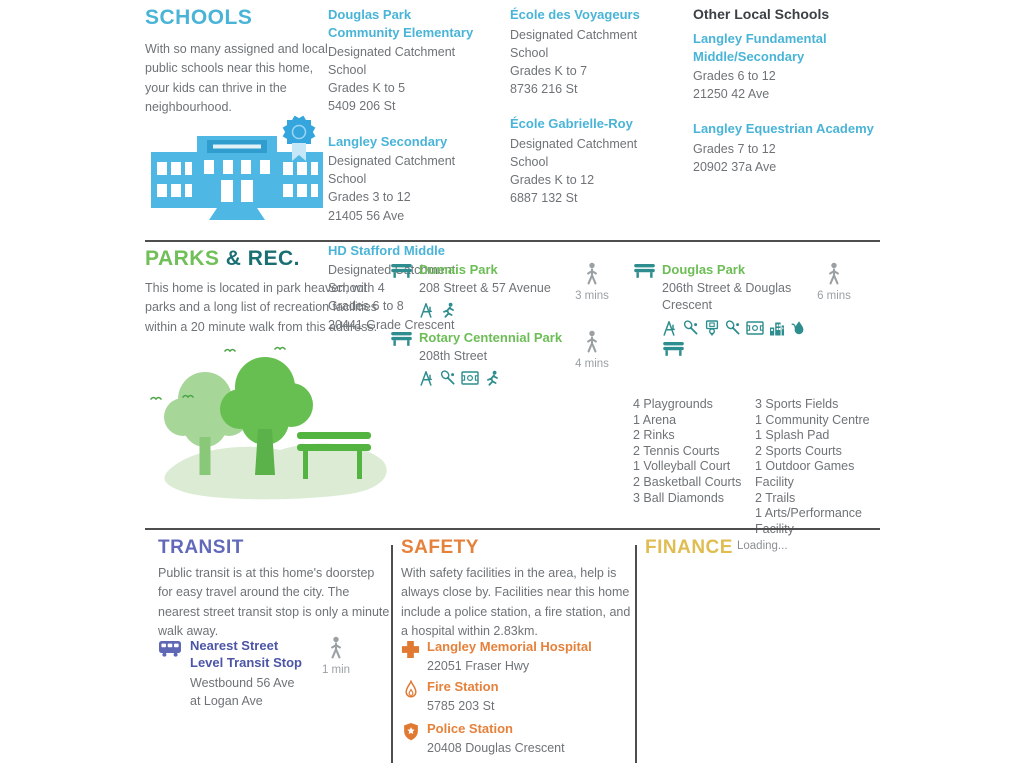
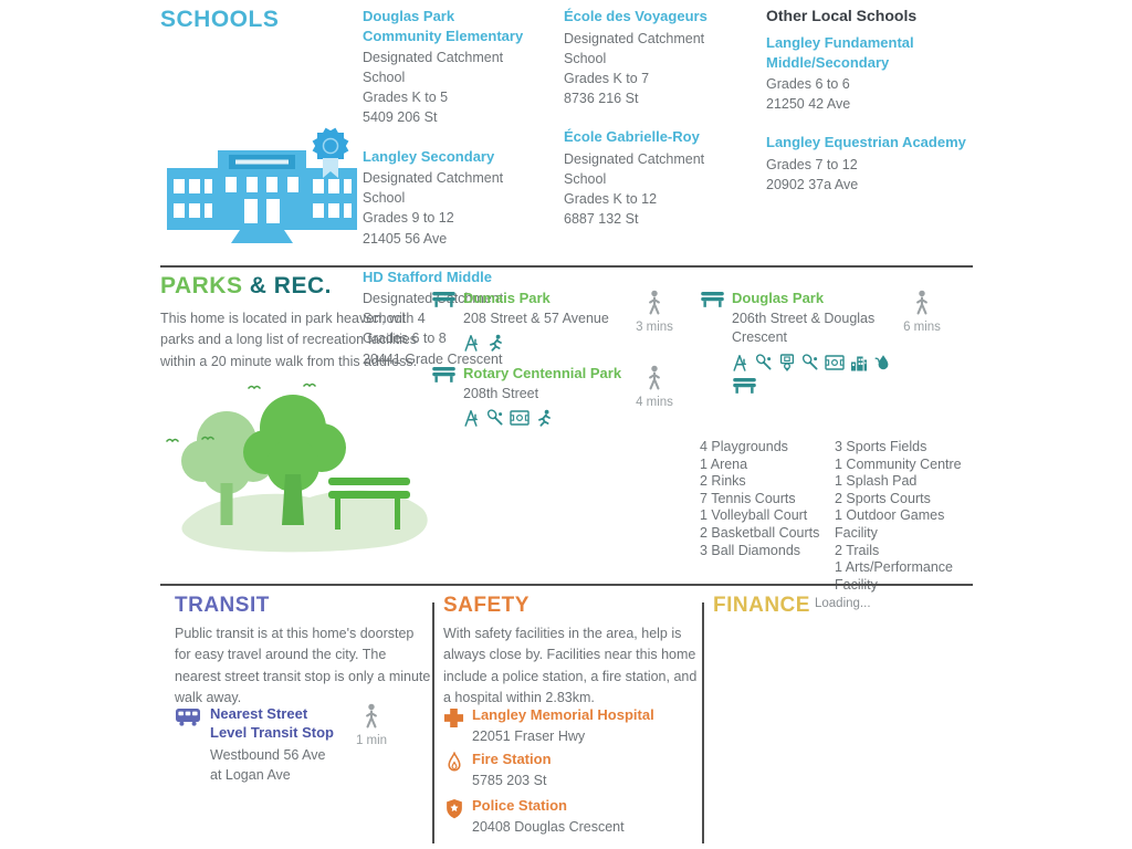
  SCHOOLS
- With so many assigned and local public schools near this home, your kids can thrive in the neighbourhood.
  Douglas Park Community Elementary
  Designated Catchment School
  Grades K to 5
  5409 206 St
  Langley Secondary
  Designated Catchment School
- Grades 3 to 12
+ Grades 9 to 12
  21405 56 Ave
  HD Stafford Middle
  Designatedtchment School
  Grades 6 to 8
  20441 Grade Crescent
  École des Voyageurs
  Designated Catchment School
  Grades K to 7
  8736 216 St
  École Gabrielle-Roy
  Designated Catchment School
  Grades K to 12
  6887 132 St
  Other Local Schools
  Langley Fundamental Middle/Secondary
- Grades 6 to 12
+ Grades 6 to 6
  21250 42 Ave
  Langley Equestrian Academy
  Grades 7 to 12
  20902 37a Ave
  PARKS & REC.
  This home is located in park heaven, with 4 parks and a long list of recreation facilities within a 20 minute walk from this address.
  Dumais Park
  208 Street & 57 Avenue
  3 mins
  Rotary Centennial Park
  208th Street
  4 mins
  Douglas Park
  206th Street & Douglas Crescent
  6 mins
  4 Playgrounds
  1 Arena
  2 Rinks
- 2 Tennis Courts
+ 7 Tennis Courts
  1 Volleyball Court
  2 Basketball Courts
  3 Ball Diamonds
  3 Sports Fields
  1 Community Centre
  1 Splash Pad
  2 Sports Courts
  1 Outdoor Games Facility
  2 Trails
  TRANSIT
  Public transit is at this home's doorstep for easy travel around the city. The nearest street transit stop is only a minute walk away.
  Nearest Street Level Transit Stop
  Westbound 56 Ave at Logan Ave
  1 min
  SAFETY
  With safety facilities in the area, help is always close by. Facilities near this home include a police station, a fire station, and a hospital within 2.83km.
  Langley Memorial Hospital
  22051 Fraser Hwy
  Fire Station
  5785 203 St
  Police Station
  20408 Douglas Crescent
  FINANCE
  Loading...
